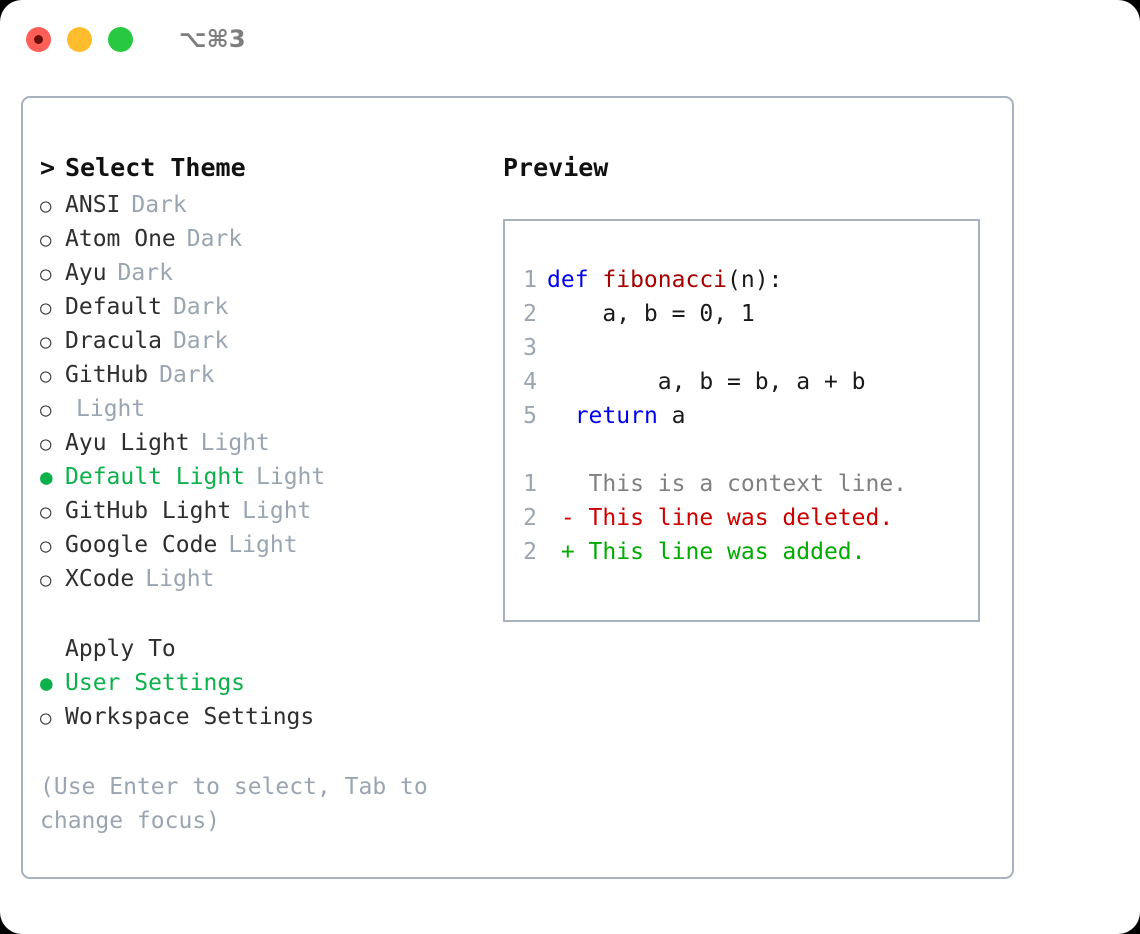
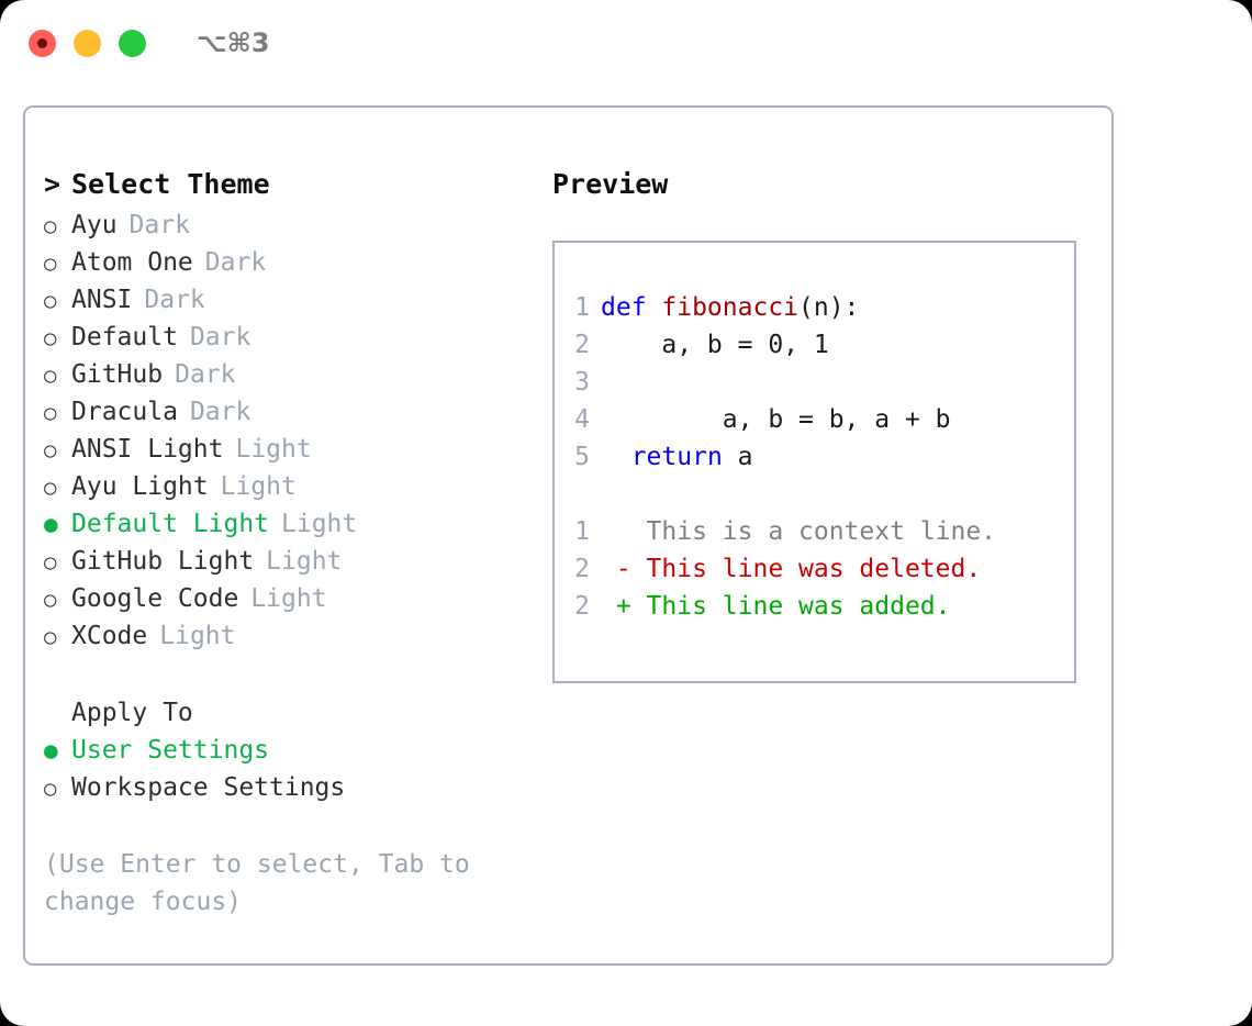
  ⌥⌘3
  >
  Select Theme
  ○
- ANSI
+ Ayu
  Dark
  ○
  Atom One
  Dark
  ○
- Ayu
+ ANSI
  Dark
  ○
  Default
  Dark
  ○
- Dracula
+ GitHub
  Dark
  ○
- GitHub
+ Dracula
  Dark
  ○
+ ANSI Light
  Light
  ○
  Ayu Light
  Light
  ●
  Default Light
  Light
  ○
  GitHub Light
  Light
  ○
  Google Code
  Light
  ○
  XCode
  Light
  Apply To
  ●
  User Settings
  ○
  Workspace Settings
  (Use Enter to select, Tab to change focus)
  Preview
  1
  def fibonacci(n):
  2
  a, b = 0, 1
  3
  4
  a, b = b, a + b
  5
  return a
  1
  This is a context line.
  2
  - This line was deleted.
  2
  + This line was added.
